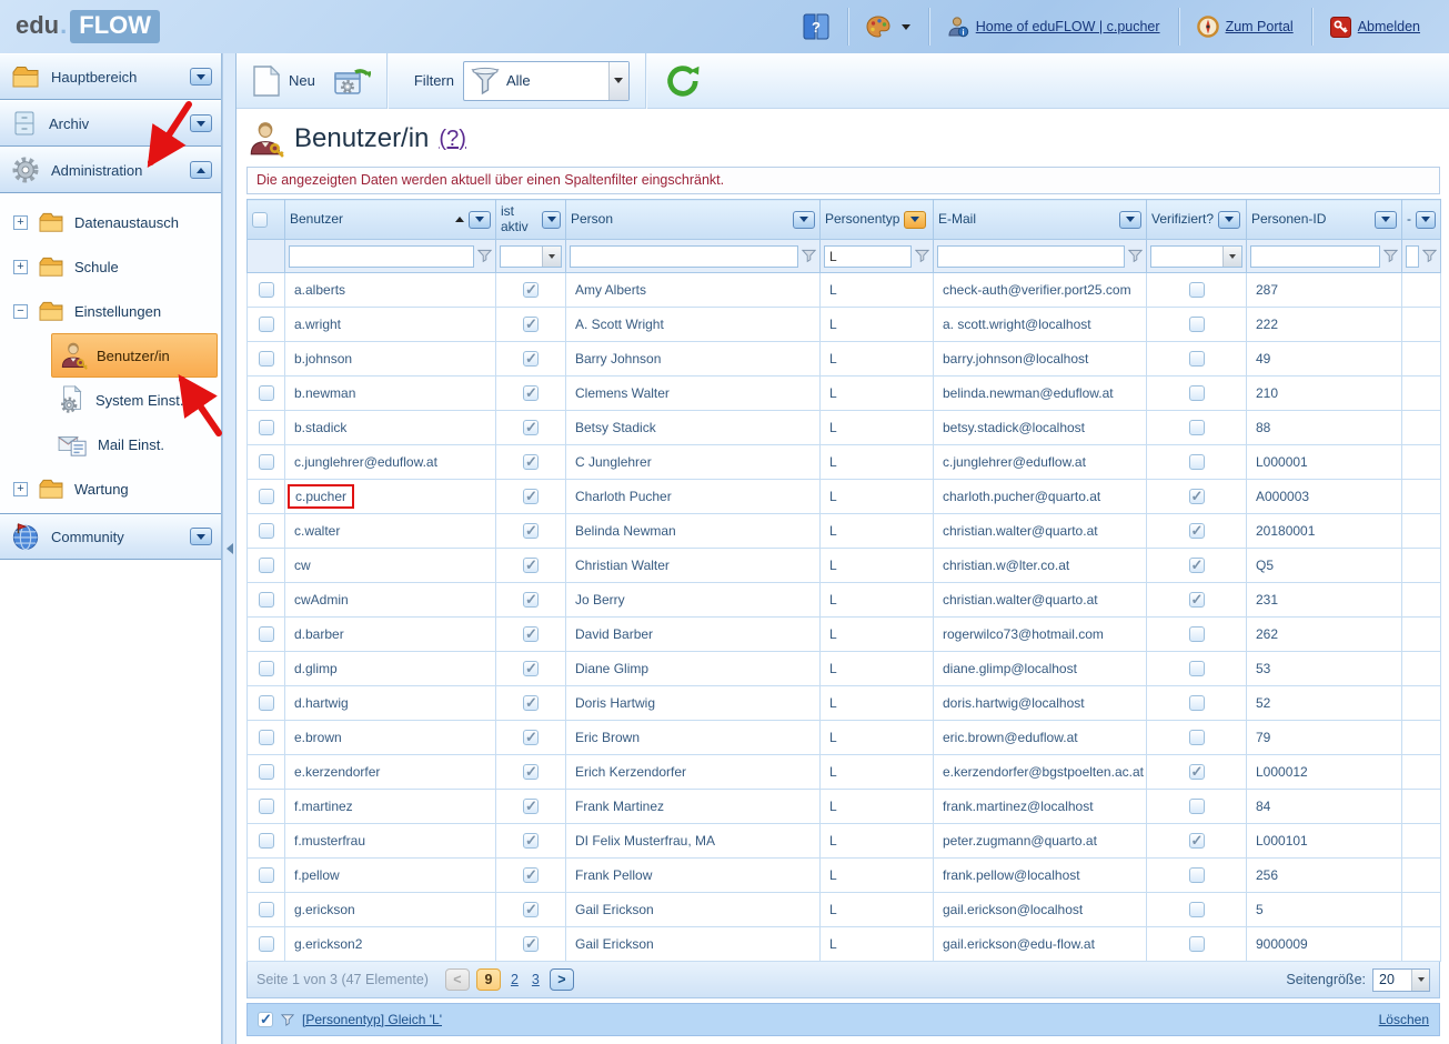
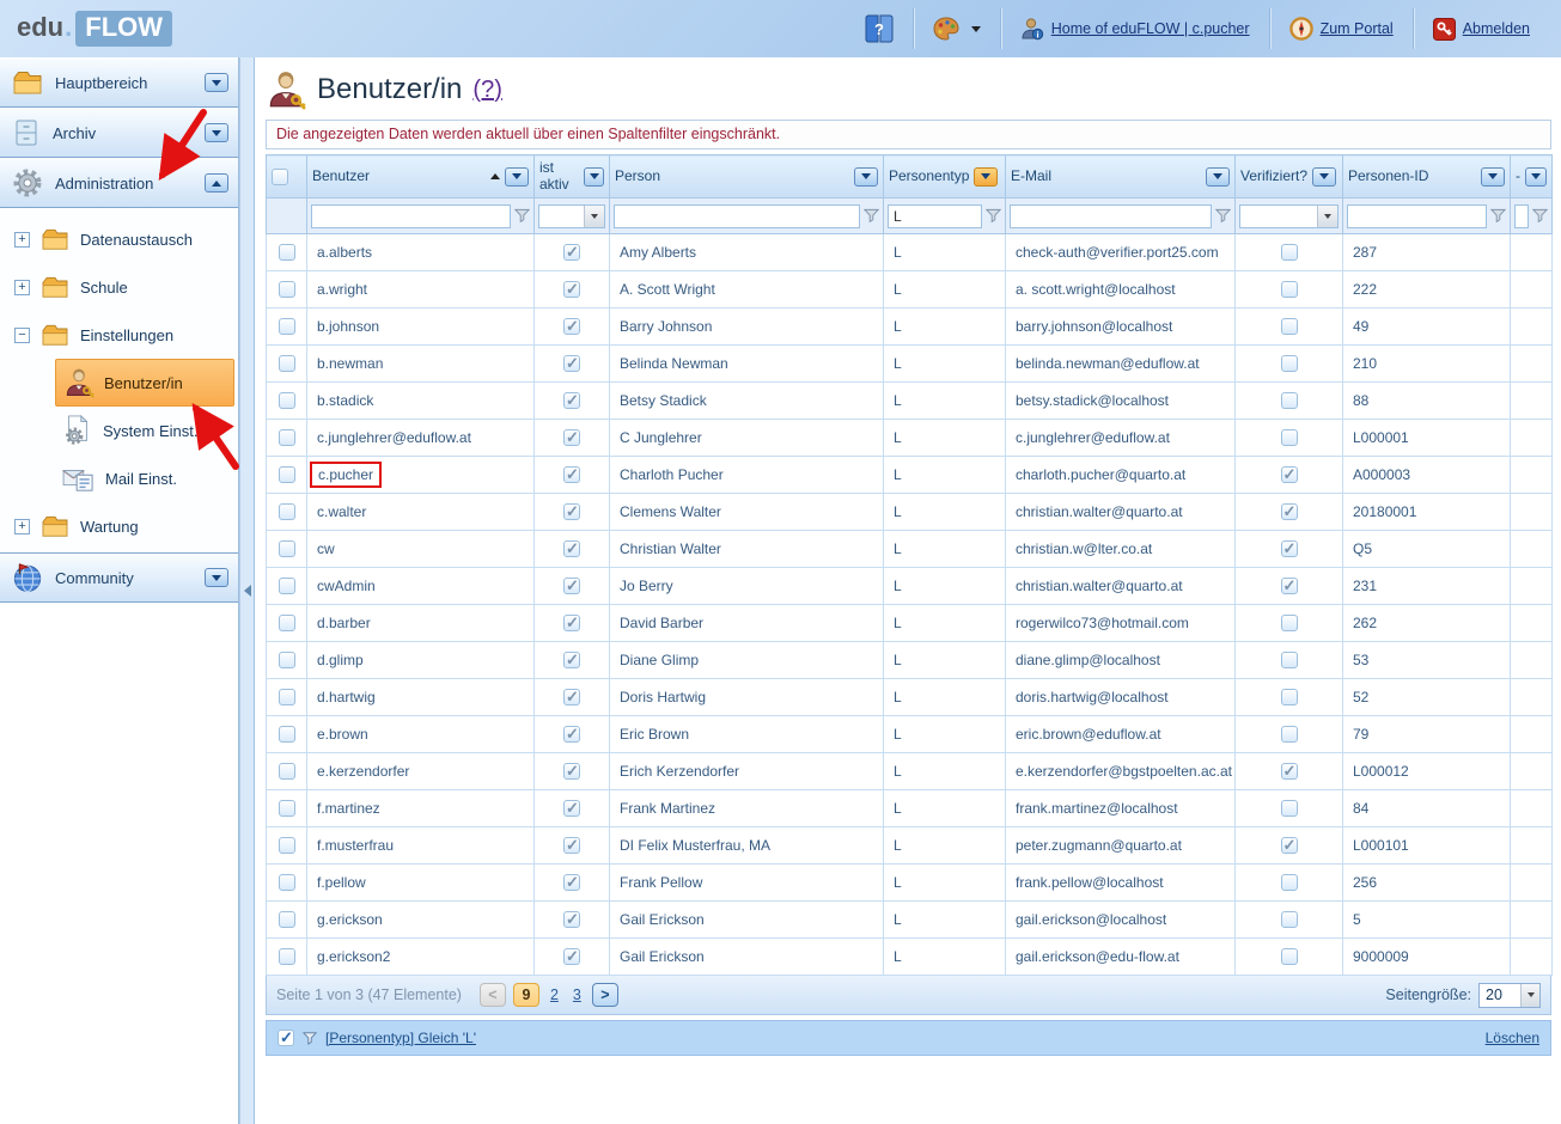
  edu
  .
  FLOW
  ?
  i
  Home of eduFLOW | c.pucher
  Zum Portal
  Abmelden
  Hauptbereich
  Archiv
  Administration
  +
  Datenaustausch
  +
  Schule
  −
  Einstellungen
  Benutzer/in
  System Einst.
  Mail Einst.
  +
  Wartung
  Community
- Neu
- Filtern
- Alle
  Benutzer/in
  (?)
  Die angezeigten Daten werden aktuell über einen Spaltenfilter eingschränkt.
  	Benutzer	ist aktiv	Person	Personentyp	E-Mail	Verifiziert?	Personen-ID	-
  				L
  	a.alberts		Amy Alberts	L	check-auth@verifier.port25.com		287
  	a.wright		A. Scott Wright	L	a. scott.wright@localhost		222
  	b.johnson		Barry Johnson	L	barry.johnson@localhost		49
- 	b.newman		Clemens Walter	L	belinda.newman@eduflow.at		210
+ 	b.newman		Belinda Newman	L	belinda.newman@eduflow.at		210
  	b.stadick		Betsy Stadick	L	betsy.stadick@localhost		88
  	c.junglehrer@eduflow.at		C Junglehrer	L	c.junglehrer@eduflow.at		L000001
  	c.pucher		Charloth Pucher	L	charloth.pucher@quarto.at		A000003
- 	c.walter		Belinda Newman	L	christian.walter@quarto.at		20180001
+ 	c.walter		Clemens Walter	L	christian.walter@quarto.at		20180001
  	cw		Christian Walter	L	christian.w@lter.co.at		Q5
  	cwAdmin		Jo Berry	L	christian.walter@quarto.at		231
  	d.barber		David Barber	L	rogerwilco73@hotmail.com		262
  	d.glimp		Diane Glimp	L	diane.glimp@localhost		53
  	d.hartwig		Doris Hartwig	L	doris.hartwig@localhost		52
  	e.brown		Eric Brown	L	eric.brown@eduflow.at		79
  	e.kerzendorfer		Erich Kerzendorfer	L	e.kerzendorfer@bgstpoelten.ac.at		L000012
  	f.martinez		Frank Martinez	L	frank.martinez@localhost		84
  	f.musterfrau		DI Felix Musterfrau, MA	L	peter.zugmann@quarto.at		L000101
  	f.pellow		Frank Pellow	L	frank.pellow@localhost		256
  	g.erickson		Gail Erickson	L	gail.erickson@localhost		5
  	g.erickson2		Gail Erickson	L	gail.erickson@edu-flow.at		9000009
  Seite 1 von 3 (47 Elemente)
  <
  9
  2
  3
  >
  Seitengröße:
  20
  [Personentyp] Gleich 'L'
  Löschen
